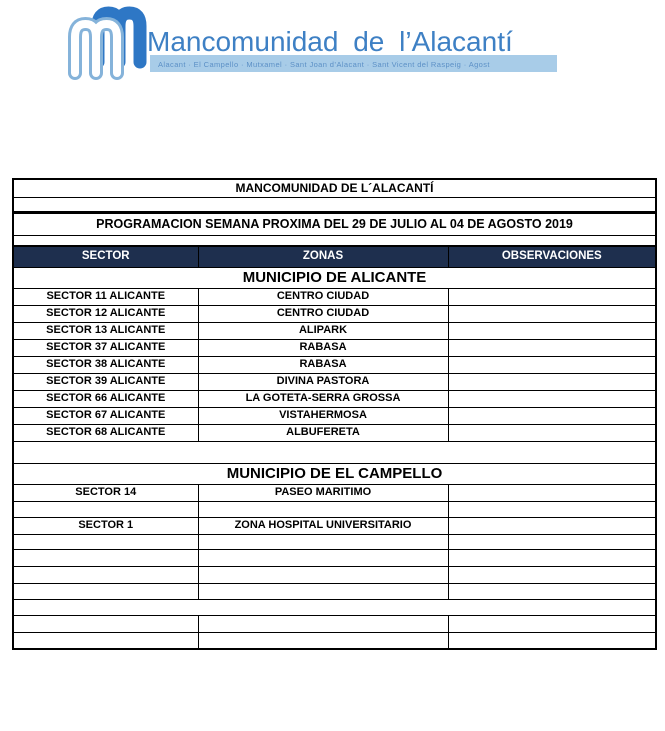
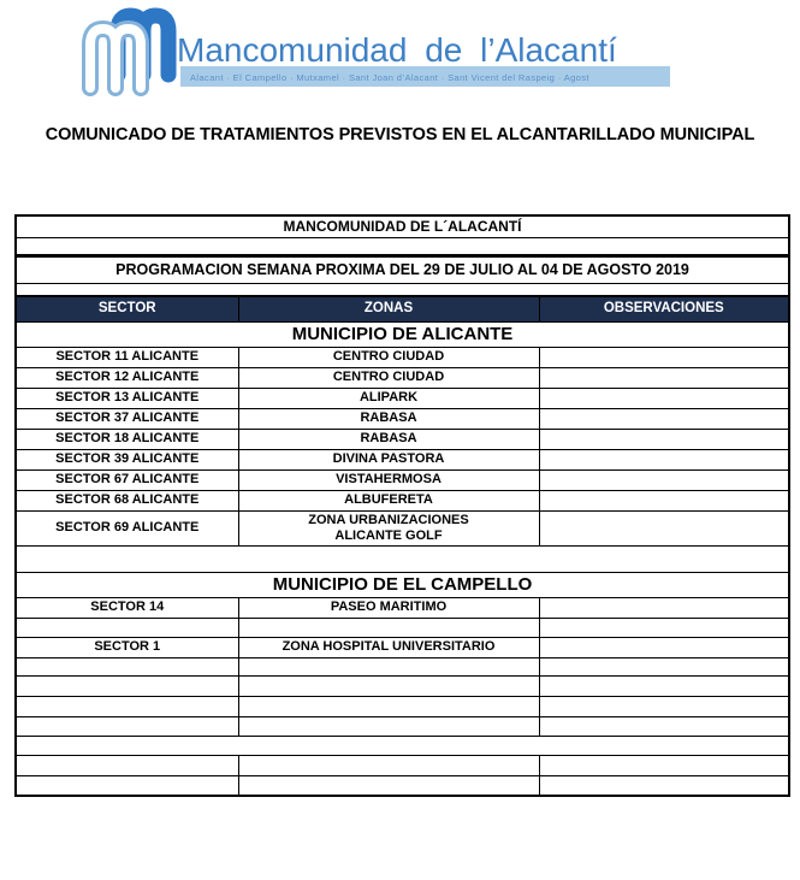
  Alacant · El Campello · Mutxamel · Sant Joan d’Alacant · Sant Vicent del Raspeig · Agost
  Mancomunidad de l’Alacantí
+ COMUNICADO DE TRATAMIENTOS PREVISTOS EN EL ALCANTARILLADO MUNICIPAL
  MANCOMUNIDAD DE L´ALACANTÍ
  PROGRAMACION SEMANA PROXIMA DEL 29 DE JULIO AL 04 DE AGOSTO 2019
  SECTOR	ZONAS	OBSERVACIONES
  MUNICIPIO DE ALICANTE
  SECTOR 11 ALICANTE	CENTRO CIUDAD
  SECTOR 12 ALICANTE	CENTRO CIUDAD
  SECTOR 13 ALICANTE	ALIPARK
  SECTOR 37 ALICANTE	RABASA
- SECTOR 38 ALICANTE	RABASA
+ SECTOR 18 ALICANTE	RABASA
  SECTOR 39 ALICANTE	DIVINA PASTORA
- SECTOR 66 ALICANTE	LA GOTETA-SERRA GROSSA
  SECTOR 67 ALICANTE	VISTAHERMOSA
  SECTOR 68 ALICANTE	ALBUFERETA
+ SECTOR 69 ALICANTE	ZONA URBANIZACIONES ALICANTE GOLF
  MUNICIPIO DE EL CAMPELLO
  SECTOR 14	PASEO MARITIMO
  SECTOR 1	ZONA HOSPITAL UNIVERSITARIO
